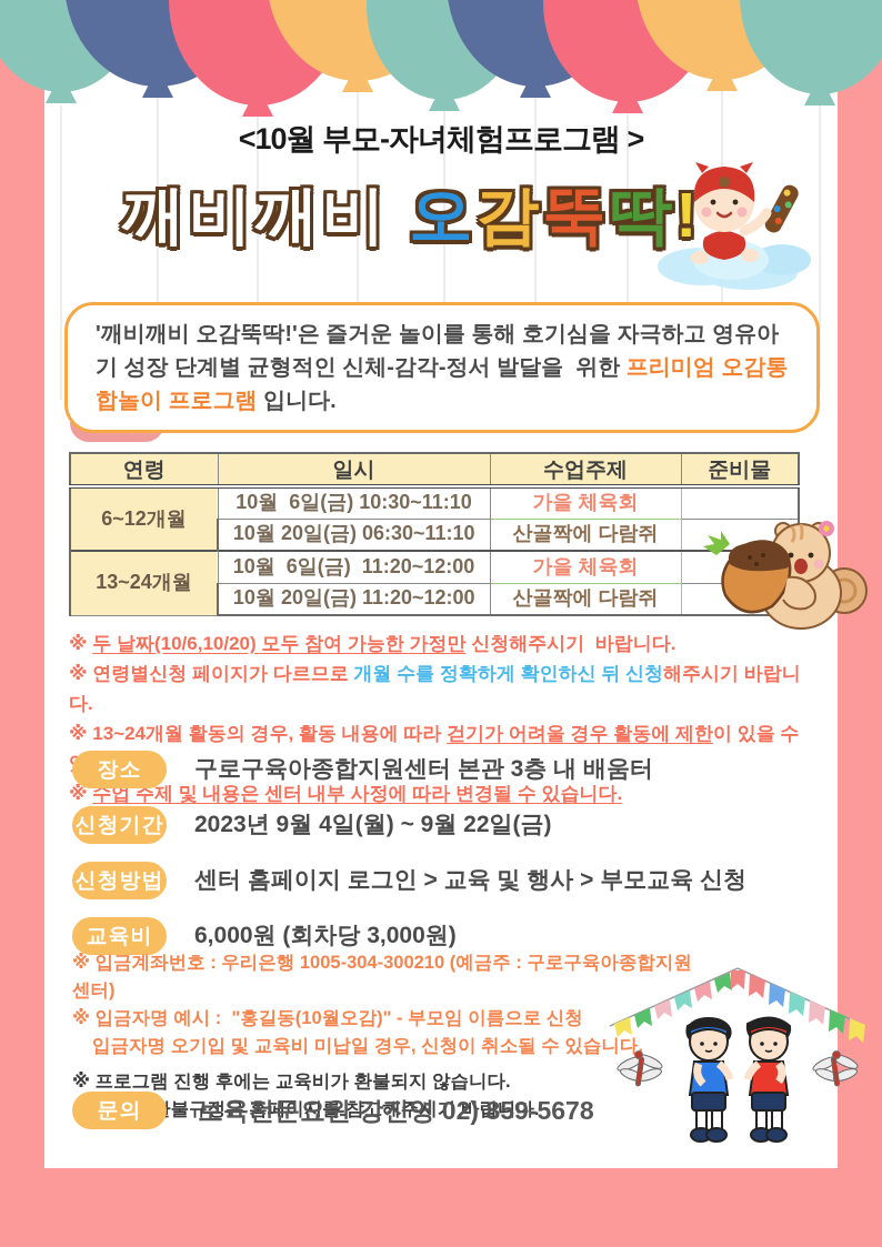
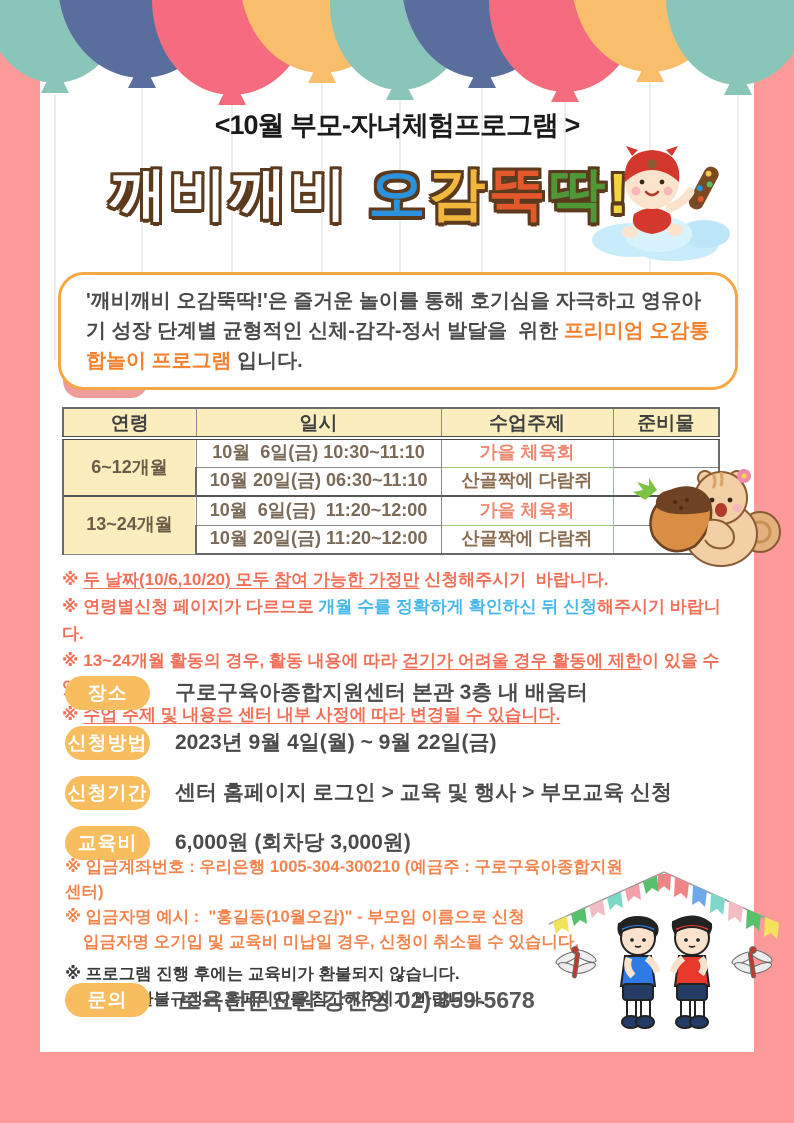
  <10월 부모-자녀체험프로그램 >
  깨비깨비 오감뚝딱!
  '깨비깨비 오감뚝딱!'은 즐거운 놀이를 통해 호기심을 자극하고 영유아기 성장 단계별 균형적인 신체-감각-정서 발달을 위한 프리미엄 오감통합놀이 프로그램 입니다.
  연령	일시	수업주제	준비물
  6~12개월	10월 6일(금) 10:30~11:10	가을 체육회
  10월 20일(금) 06:30~11:10	산골짝에 다람쥐
  13~24개월	10월 6일(금) 11:20~12:00	가을 체육회
  10월 20일(금) 11:20~12:00	산골짝에 다람쥐
  ※ 두 날짜(10/6,10/20) 모두 참여 가능한 가정만 신청해주시기 바랍니다.
  ※ 연령별신청 페이지가 다르므로 개월 수를 정확하게 확인하신 뒤 신청해주시기 바랍니다.
  ※ 13~24개월 활동의 경우, 활동 내용에 따라 걷기가 어려울 경우 활동에 제한이 있을 수
  ※ 수업 주제 및 내용은 센터 내부 사정에 따라 변경될 수 있습니다.
  장소
  구로구육아종합지원센터 본관 3층 내 배움터
- 신청기간
+ 신청방법
  2023년 9월 4일(월) ~ 9월 22일(금)
- 신청방법
+ 신청기간
  센터 홈페이지 로그인 > 교육 및 행사 > 부모교육 신청
  교육비
  6,000원 (회차당 3,000원)
  ※ 입금계좌번호 : 우리은행 1005-304-300210 (예금주 : 구로구육아종합지원센터)
  ※ 입금자명 예시 : "홍길동(10월오감)" - 부모임 이름으로 신청
  입금자명 오기입 및 교육비 미납일 경우, 신청이 취소될 수 있습니다.
  ※ 프로그램 진행 후에는 교육비가 환불되지 않습니다.
  불규정은 홈페이지를 참고해주시기 바랍니다.
  문의
  보육전문요원 강진영 02) 859-5678
